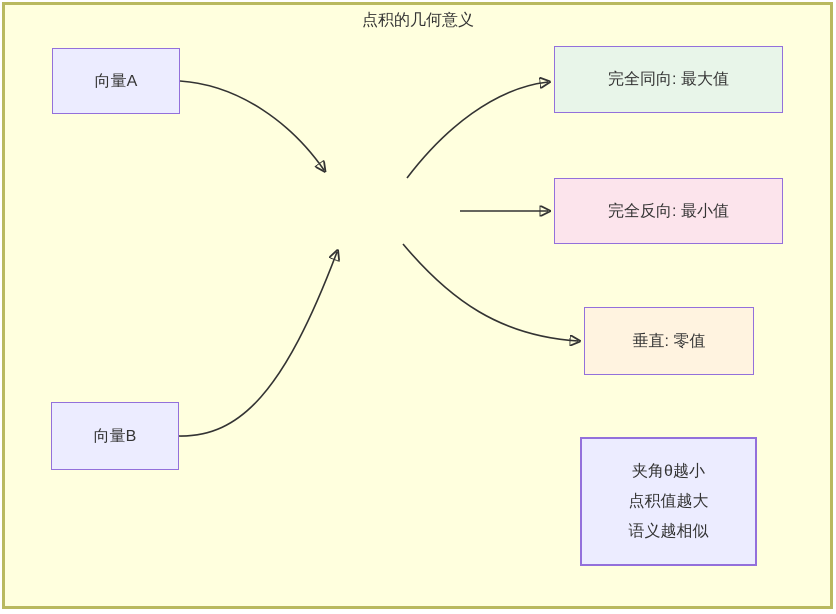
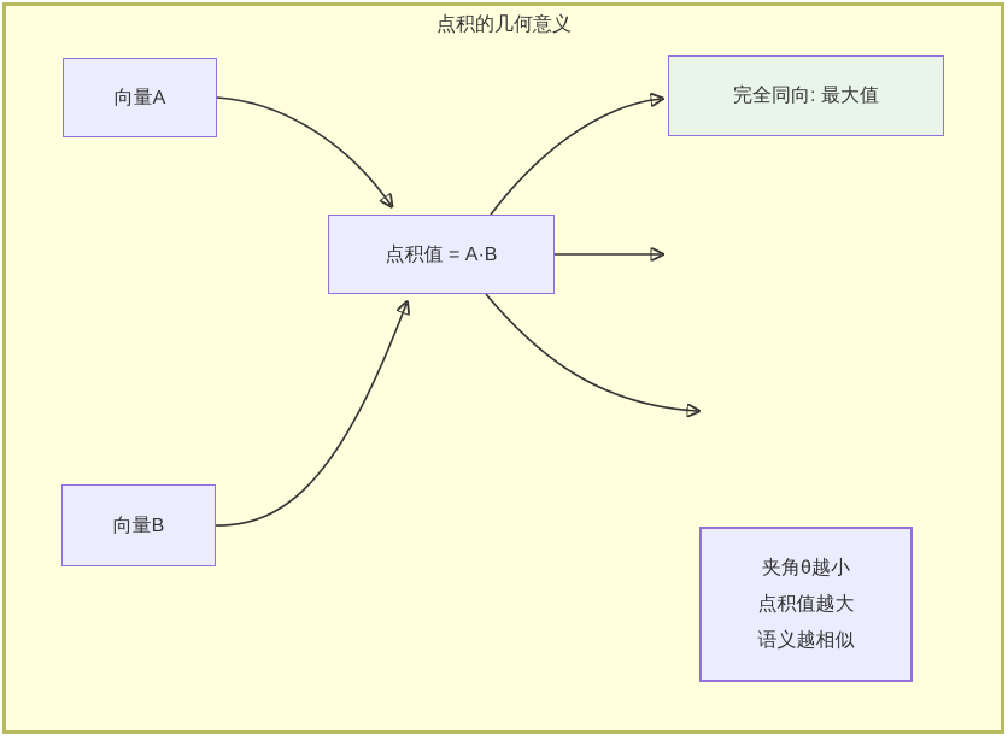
  点积的几何意义
  向量A
  向量B
+ 点积值 = A·B
  完全同向: 最大值
- 完全反向: 最小值
- 垂直: 零值
  夹角θ越小
  点积值越大
  语义越相似
